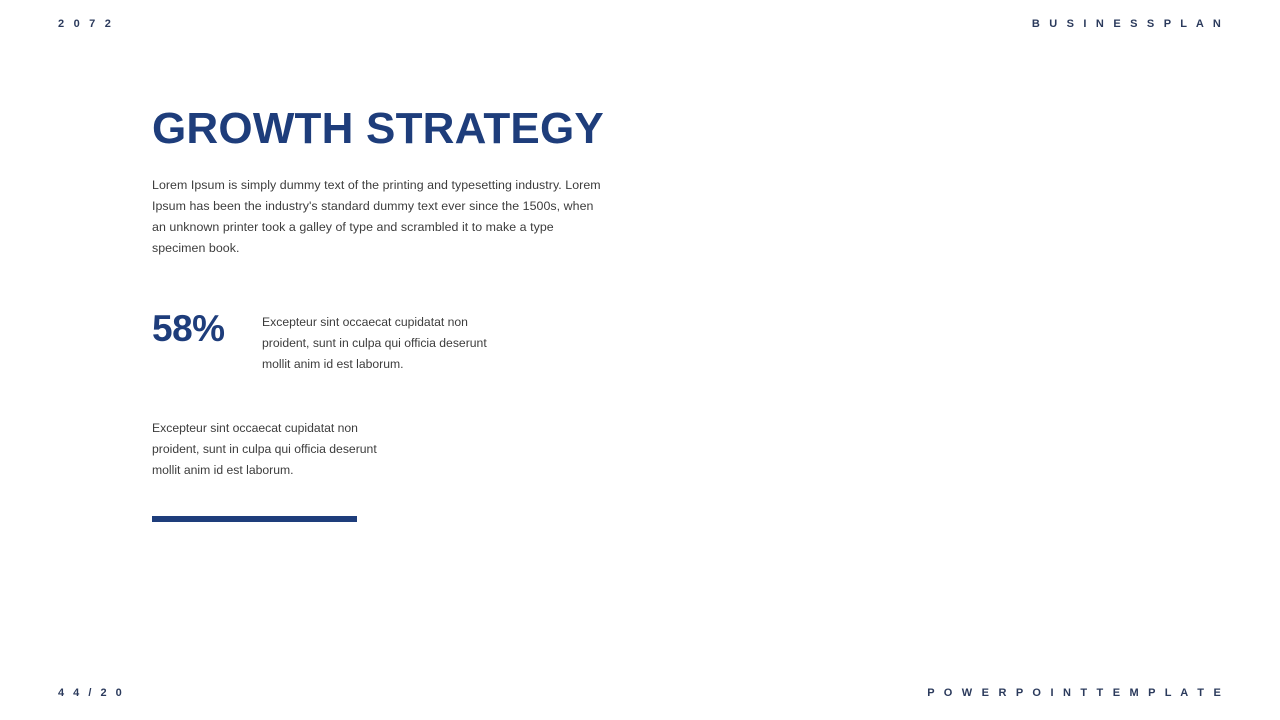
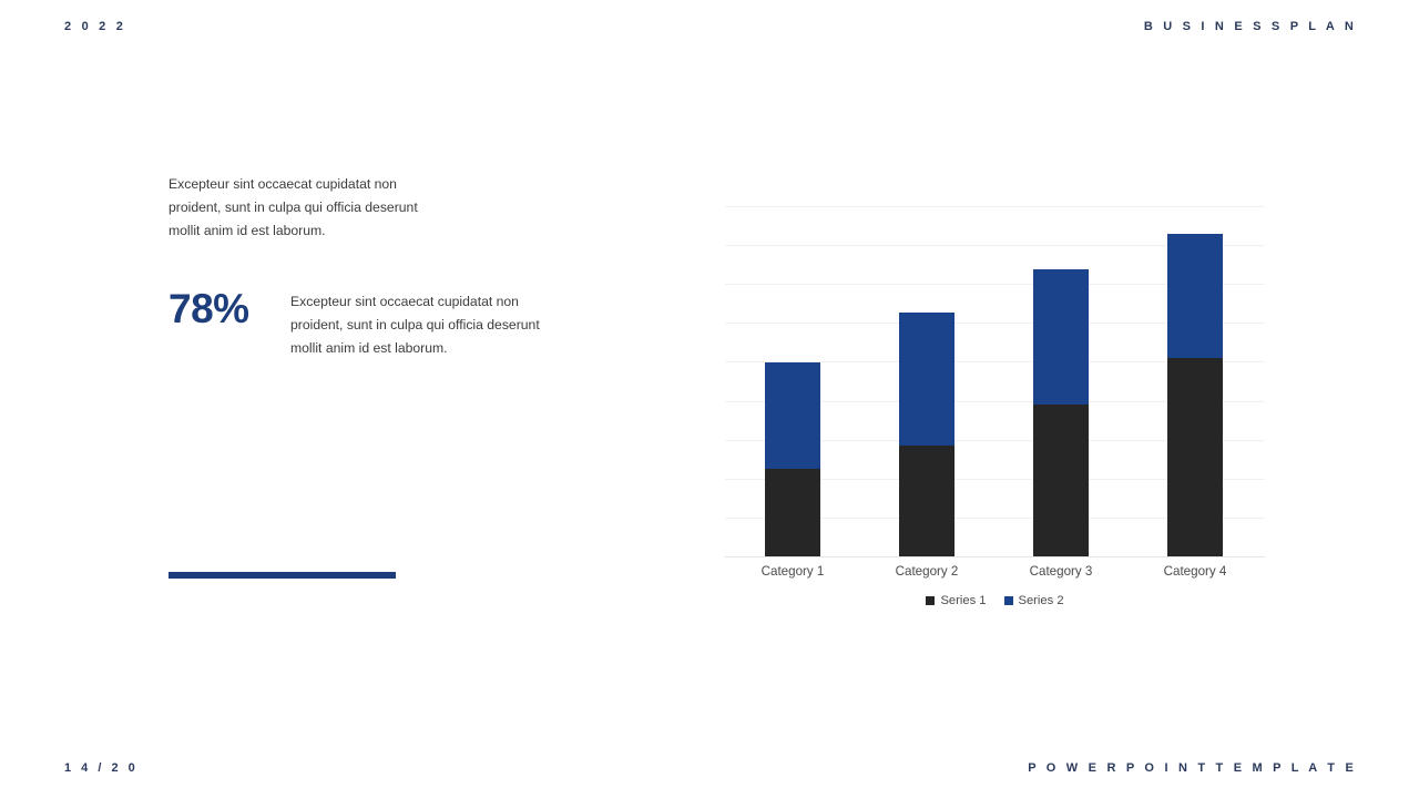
- 2 0 7 2
+ 2 0 2 2
  B U S I N E S S P L A N
- GROWTH STRATEGY
- Lorem Ipsum is simply dummy text of the printing and typesetting industry. Lorem Ipsum has been the industry's standard dummy text ever since the 1500s, when an unknown printer took a galley of type and scrambled it to make a type specimen book.
- 58%
  Excepteur sint occaecat cupidatat non proident, sunt in culpa qui officia deserunt mollit anim id est laborum.
+ 78%
  Excepteur sint occaecat cupidatat non proident, sunt in culpa qui officia deserunt mollit anim id est laborum.
+ Category 1
+ Category 2
+ Category 3
+ Category 4
+ Series 1
+ Series 2
- 4 4 / 2 0
+ 1 4 / 2 0
  P O W E R P O I N T T E M P L A T E
